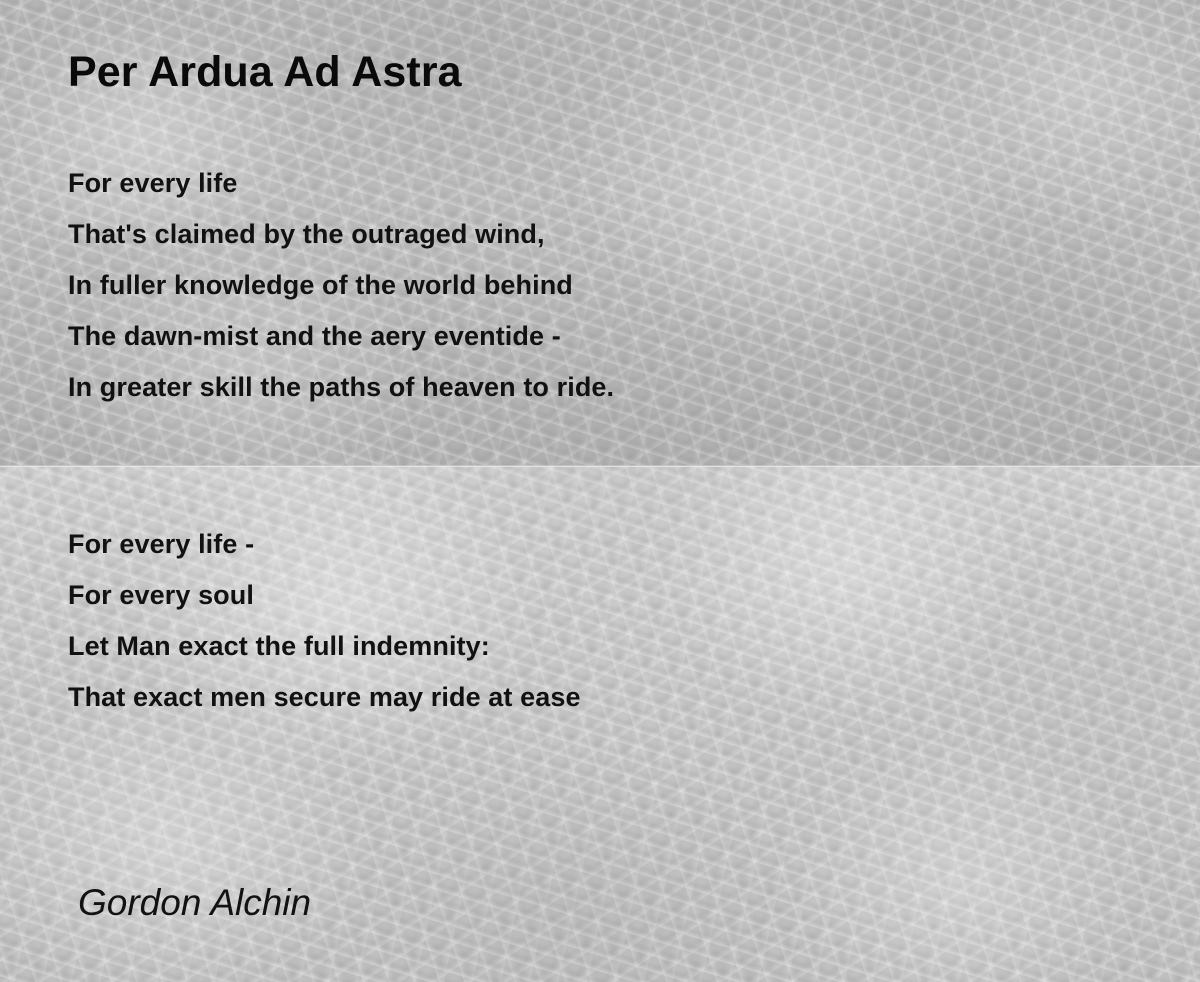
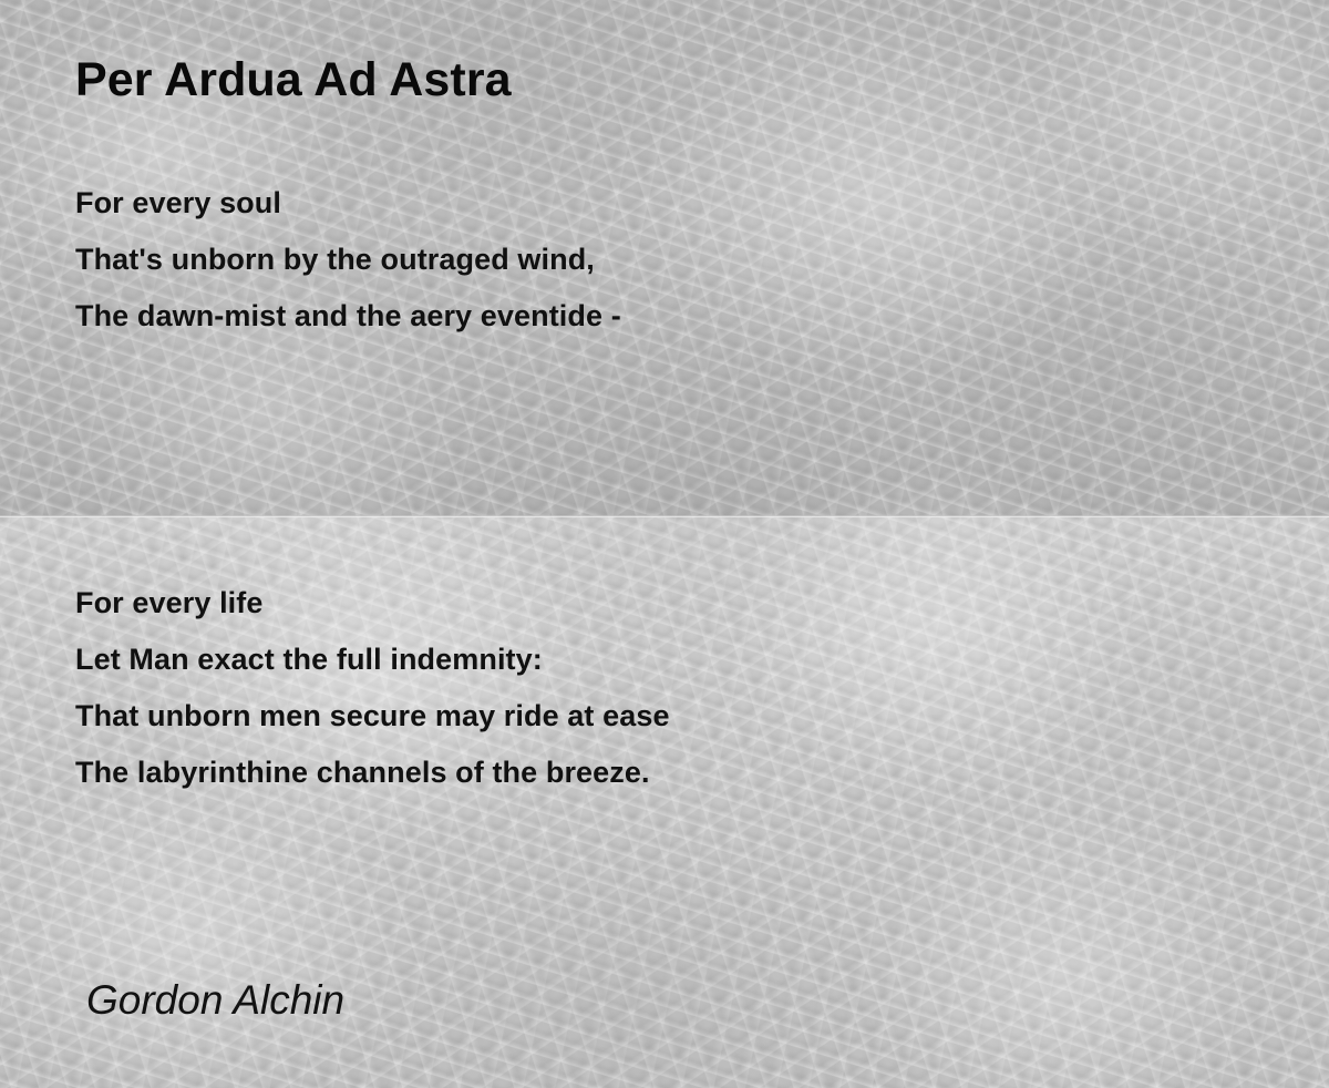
  Per Ardua Ad Astra
- For every life
+ For every soul
- That's claimed by the outraged wind,
+ That's unborn by the outraged wind,
- In fuller knowledge of the world behind
  The dawn-mist and the aery eventide -
- In greater skill the paths of heaven to ride.
- For every life -
- For every soul
+ For every life
  Let Man exact the full indemnity:
- That exact men secure may ride at ease
+ That unborn men secure may ride at ease
+ The labyrinthine channels of the breeze.
  Gordon Alchin
